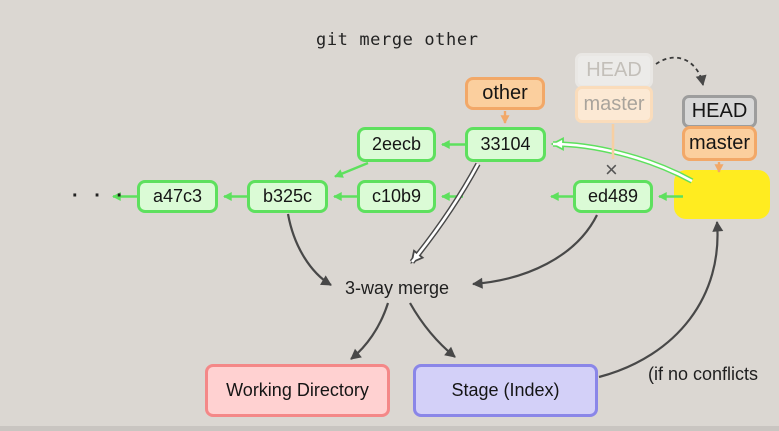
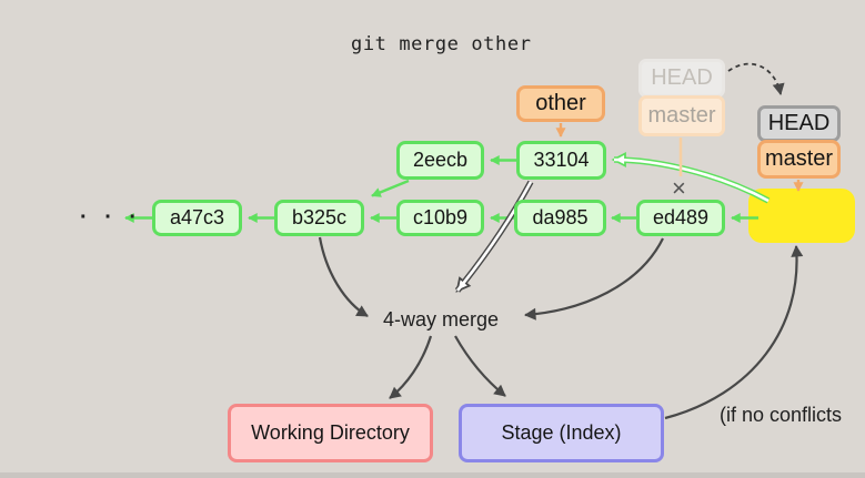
  git merge other
  · · ·
  a47c3
  b325c
  c10b9
+ da985
  ed489
  2eecb
  33104
  other
  HEAD
  master
  HEAD
  master
  ×
- 3-way merge
+ 4-way merge
  Working Directory
  Stage (Index)
  (if no conflicts
